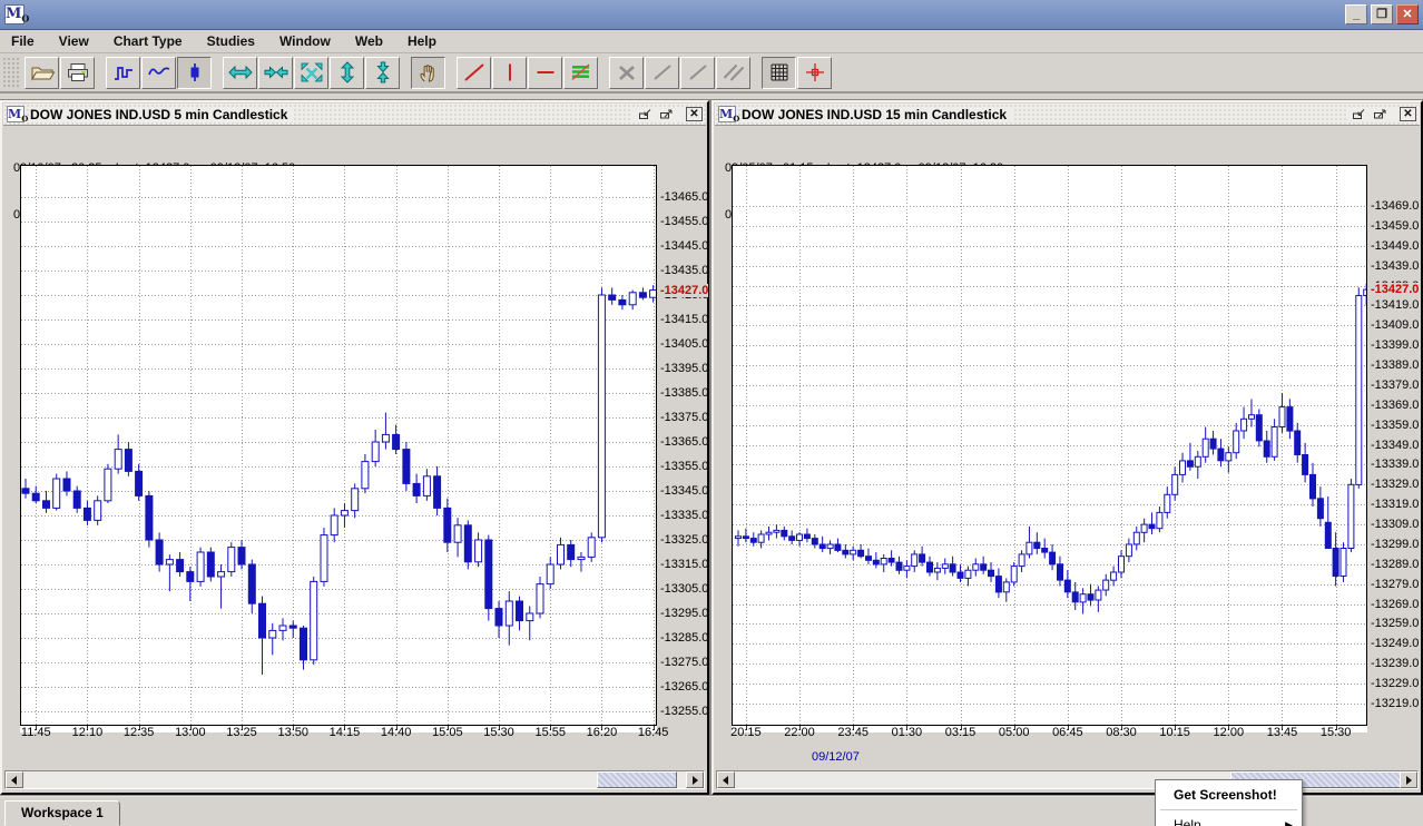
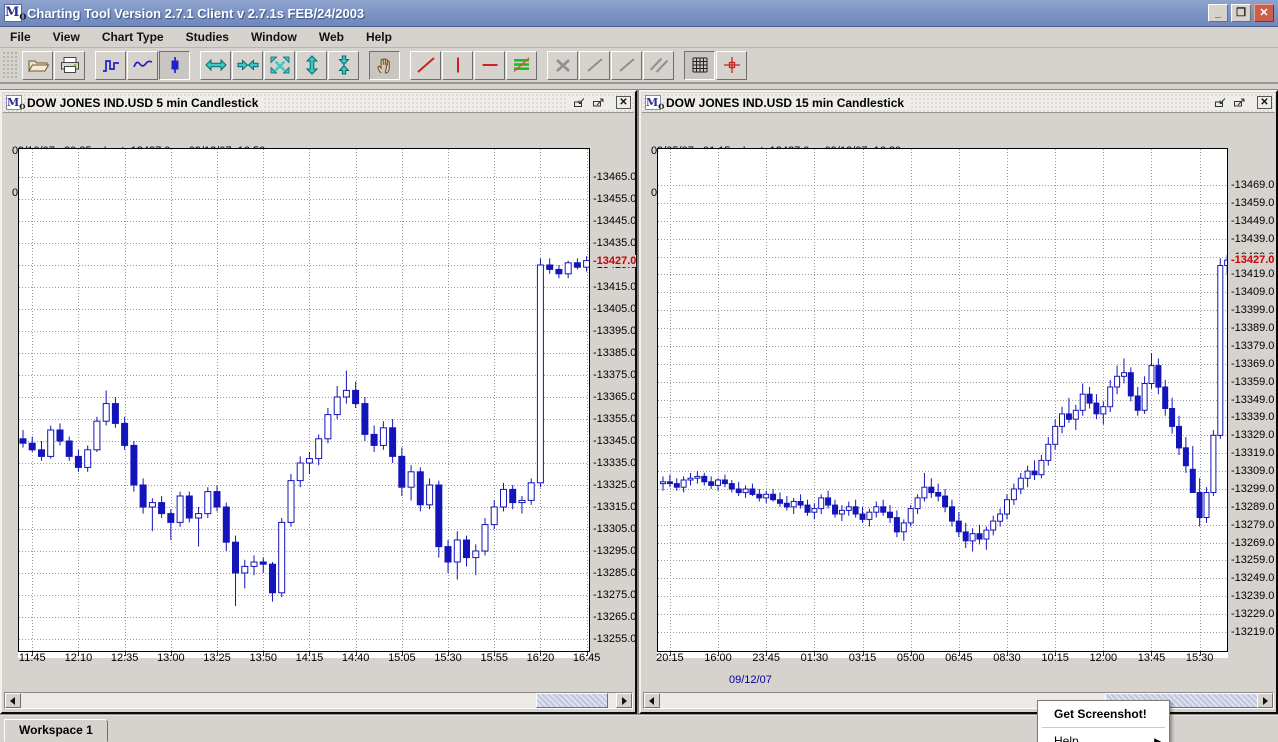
  MO
+ Charting Tool Version 2.7.1 Client v 2.7.1s FEB/24/2003
  _
  ❐
  ✕
  File
  View
  Chart Type
  Studies
  Window
  Web
  Help
  MO
  DOW JONES IND.USD 5 min Candlestick
  ✕
  -13465.0
  -13455.0
  -13445.0
  -13435.0
  -13415.0
  -13405.0
  -13395.0
  -13385.0
  -13375.0
  -13365.0
  -13355.0
  -13345.0
  -13335.0
  -13325.0
  -13315.0
  -13305.0
  -13295.0
  -13285.0
  -13275.0
  -13265.0
  -13255.0
  -13427.0
  11:45
  12:10
  12:35
  13:00
  13:25
  13:50
  14:15
  14:40
  15:05
  15:30
  15:55
  16:20
  16:45
  MO
  DOW JONES IND.USD 15 min Candlestick
  ✕
  -13469.0
  -13459.0
  -13449.0
  -13439.0
  -13419.0
  -13409.0
  -13399.0
  -13389.0
  -13379.0
  -13369.0
  -13359.0
  -13349.0
  -13339.0
  -13329.0
  -13319.0
  -13309.0
  -13299.0
  -13289.0
  -13279.0
  -13269.0
  -13259.0
  -13249.0
  -13239.0
  -13229.0
  -13219.0
  -13427.0
  20:15
- 22:00
+ 16:00
  23:45
  01:30
  03:15
  05:00
  06:45
  08:30
  10:15
  12:00
  13:45
  15:30
  09/12/07
  Workspace 1
  Get Screenshot!
  Help
  ▶
